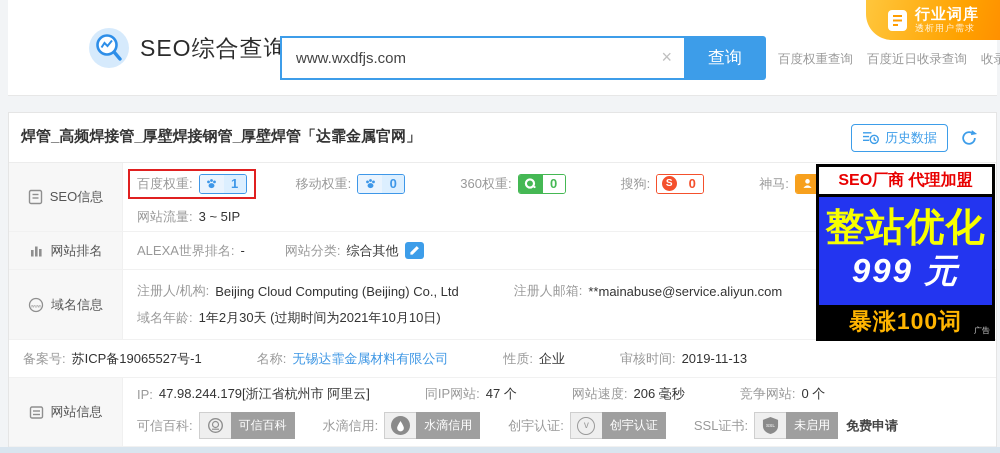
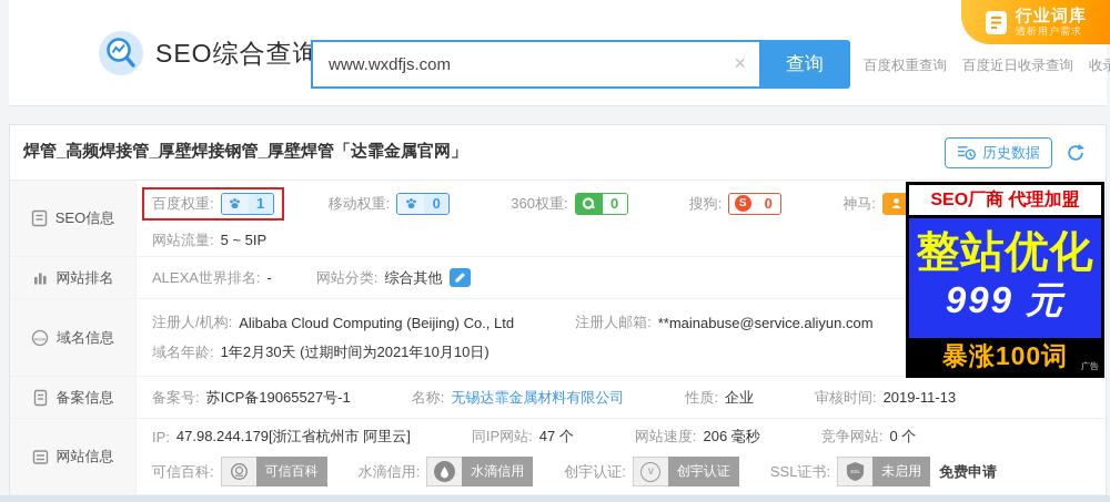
  SEO综合查询
  www.wxdfjs.com
  ×
  查询
  百度权重查询
  百度近日收录查询
  行业词库
  透析用户需求
  焊管_高频焊接管_厚壁焊接钢管_厚壁焊管「达霏金属官网」
  历史数据
  SEO信息
  百度权重:
  1
  移动权重:
  0
  360权重:
  0
  搜狗:
  S
  0
  神马:
  网站流量:
- 3 ~ 5IP
+ 5 ~ 5IP
  网站排名
  ALEXA世界排名:
  -
  网站分类:
  综合其他
  域名信息
  注册人/机构:
- Beijing Cloud Computing (Beijing) Co., Ltd
+ Alibaba Cloud Computing (Beijing) Co., Ltd
  注册人邮箱:
  **mainabuse@service.aliyun.com
  域名年龄:
  1年2月30天 (过期时间为2021年10月10日)
+ 备案信息
  备案号:
  苏ICP备19065527号-1
  名称:
  无锡达霏金属材料有限公司
  性质:
  企业
  审核时间:
  2019-11-13
  网站信息
  IP:
  47.98.244.179[浙江省杭州市 阿里云]
  同IP网站:
  47 个
  网站速度:
  206 毫秒
  竞争网站:
  0 个
  可信百科:
  可信百科
  水滴信用:
  水滴信用
  创宇认证:
  v
  创宇认证
  SSL证书:
  未启用
  免费申请
  SEO厂商 代理加盟
  整站优化
  999 元
  暴涨100词
  广告
